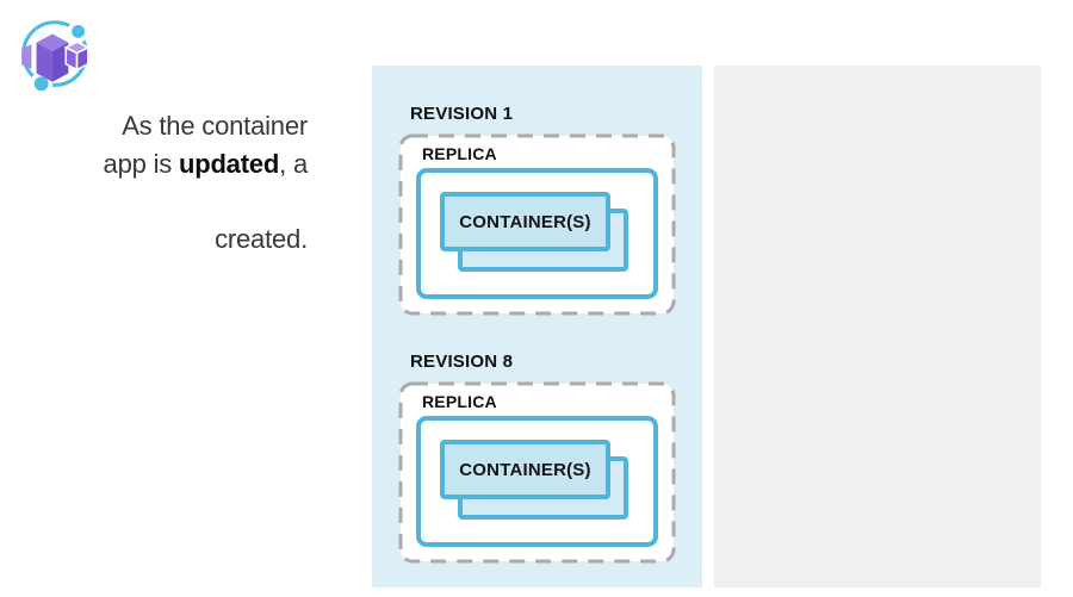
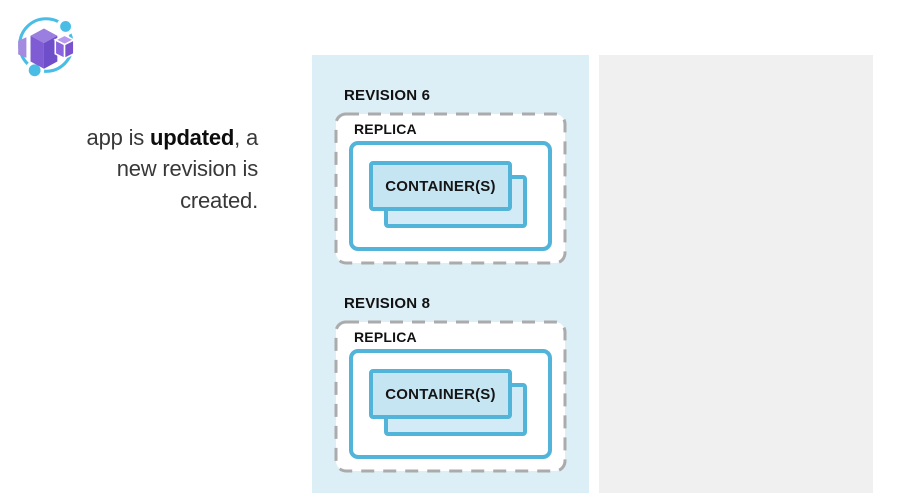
- As the container
  app is updated, a
+ new revision is
  created.
- REVISION 1
+ REVISION 6
  REPLICA
  CONTAINER(S)
  REVISION 8
  REPLICA
  CONTAINER(S)
